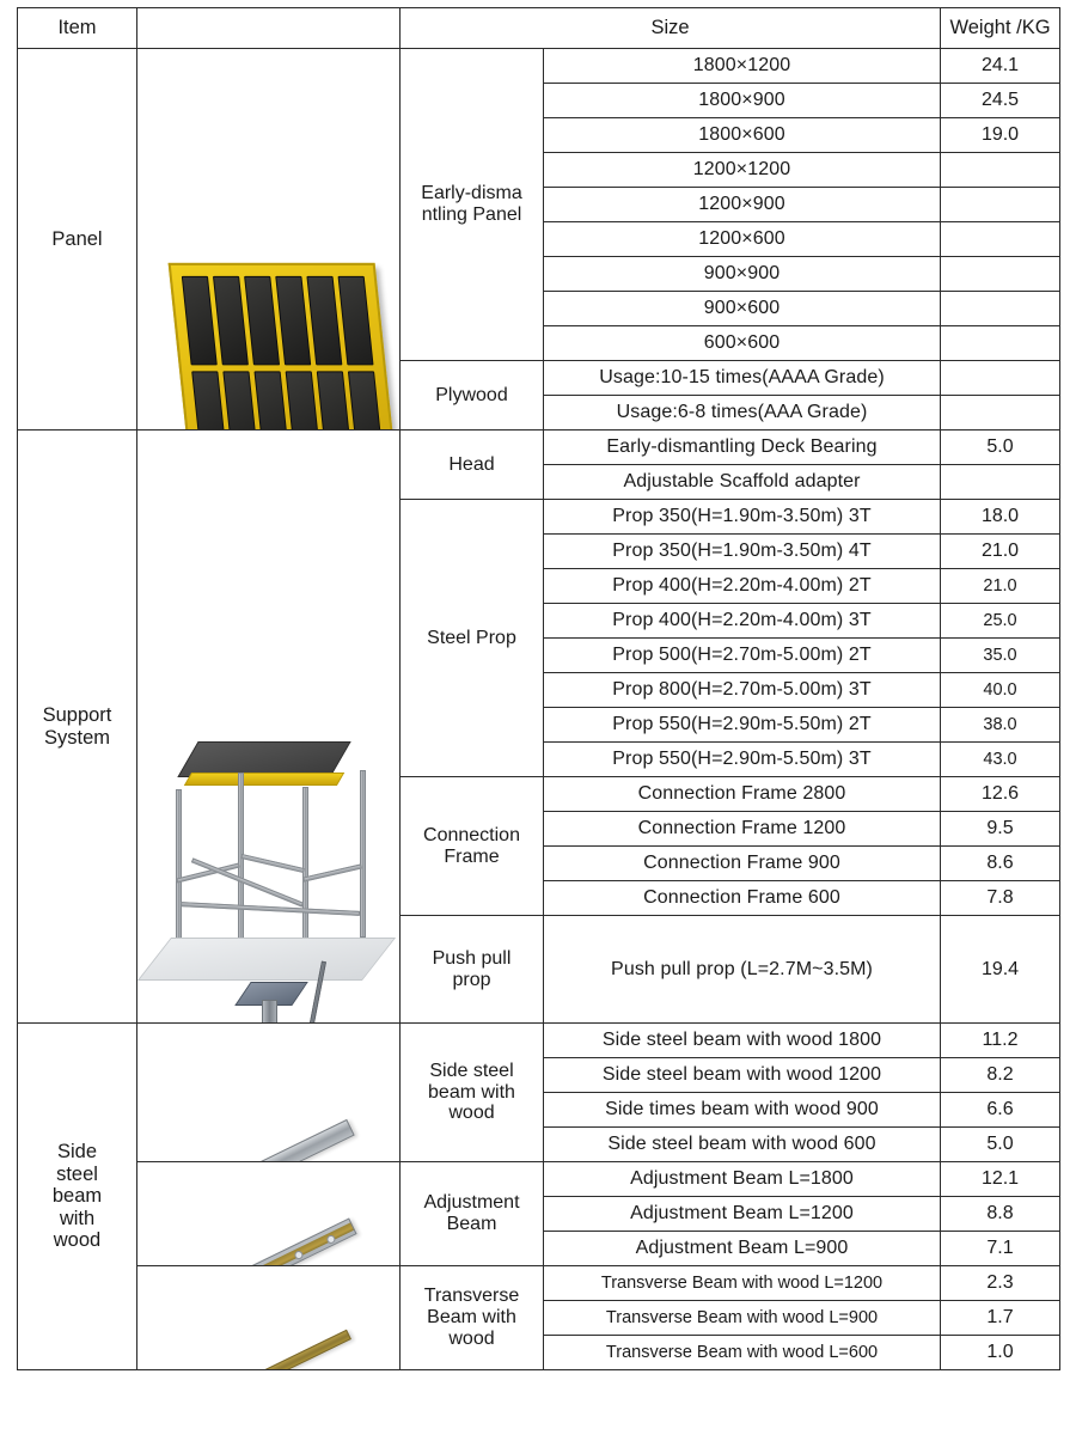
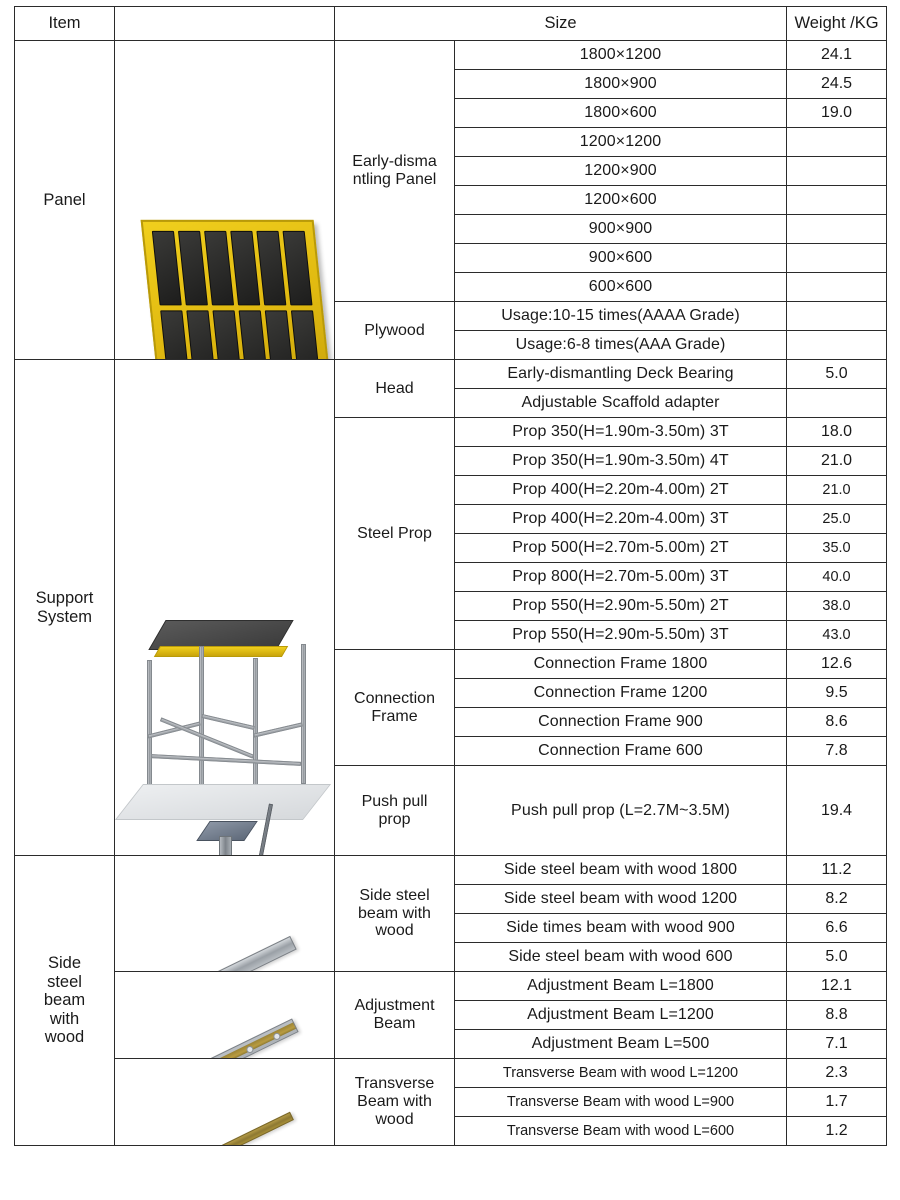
  Item		Size	Weight /KG
  Panel		Early-disma ntling Panel	1800×1200	24.1
  1800×900	24.5
  1800×600	19.0
  1200×1200
  1200×900
  1200×600
  900×900
  900×600
  600×600
  Plywood	Usage:10-15 times(AAAA Grade)
  Usage:6-8 times(AAA Grade)
  Support System		Head	Early-dismantling Deck Bearing	5.0
  Adjustable Scaffold adapter
  Steel Prop	Prop 350(H=1.90m-3.50m) 3T	18.0
  Prop 350(H=1.90m-3.50m) 4T	21.0
  Prop 400(H=2.20m-4.00m) 2T	21.0
  Prop 400(H=2.20m-4.00m) 3T	25.0
  Prop 500(H=2.70m-5.00m) 2T	35.0
  Prop 800(H=2.70m-5.00m) 3T	40.0
  Prop 550(H=2.90m-5.50m) 2T	38.0
  Prop 550(H=2.90m-5.50m) 3T	43.0
- Connection Frame	Connection Frame 2800	12.6
+ Connection Frame	Connection Frame 1800	12.6
  Connection Frame 1200	9.5
  Connection Frame 900	8.6
  Connection Frame 600	7.8
  Push pull prop	Push pull prop (L=2.7M~3.5M)	19.4
  Side steel beam with wood		Side steel beam with wood	Side steel beam with wood 1800	11.2
  Side steel beam with wood 1200	8.2
  Side times beam with wood 900	6.6
  Side steel beam with wood 600	5.0
  	Adjustment Beam	Adjustment Beam L=1800	12.1
  Adjustment Beam L=1200	8.8
- Adjustment Beam L=900	7.1
+ Adjustment Beam L=500	7.1
  	Transverse Beam with wood	Transverse Beam with wood L=1200	2.3
  Transverse Beam with wood L=900	1.7
- Transverse Beam with wood L=600	1.0
+ Transverse Beam with wood L=600	1.2
